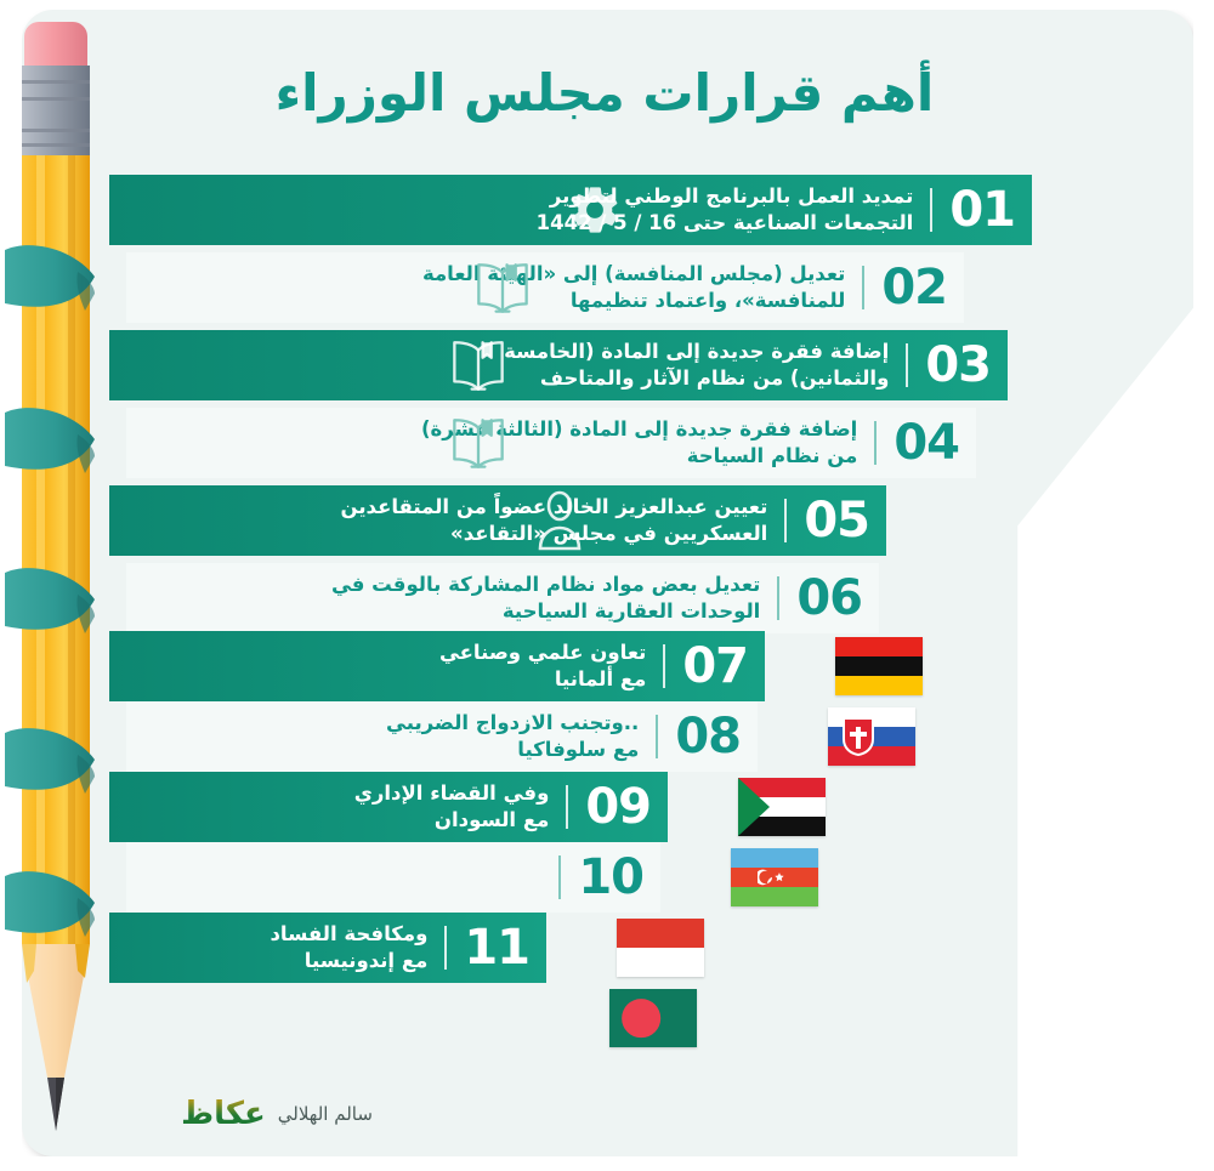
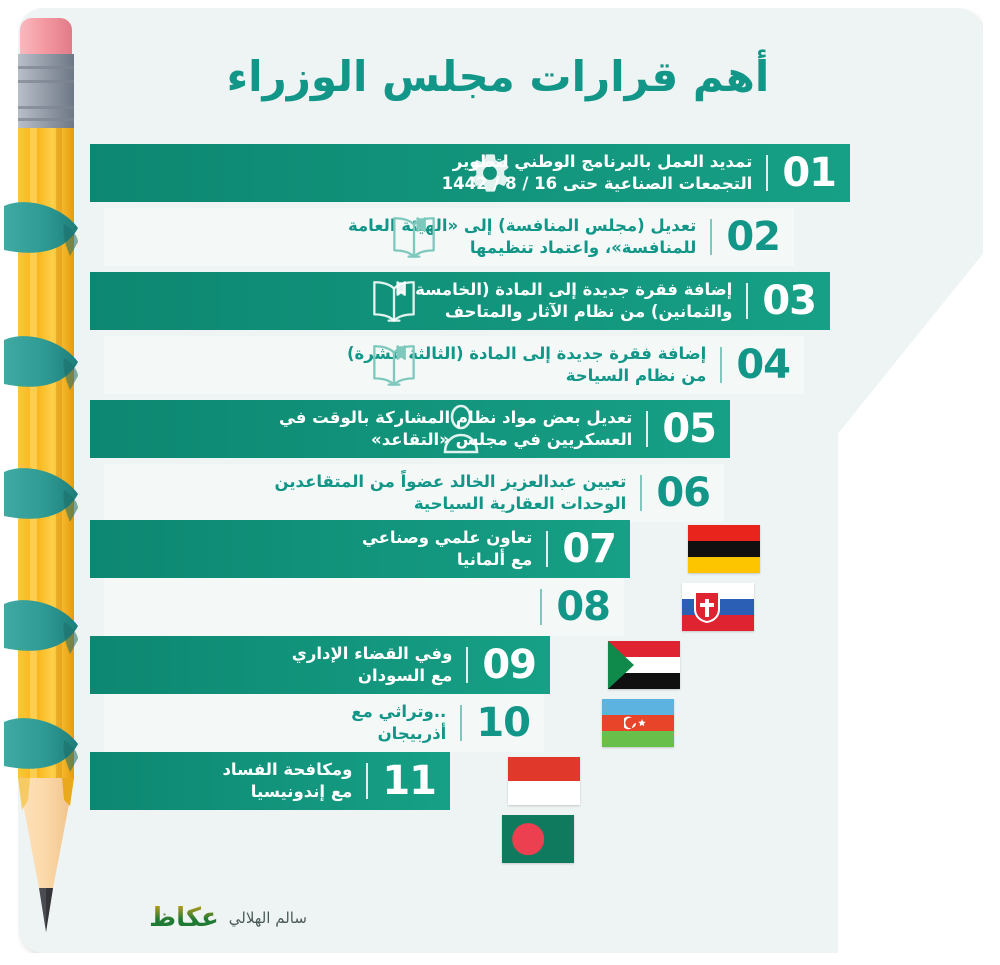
  أهم قرارات مجلس الوزراء
  01
  تمديد العمل بالبرنامج الوطني لتطوير
- التجمعات الصناعية حتى 16 / 5 / 1442
+ التجمعات الصناعية حتى 16 / 8 / 1442
  02
  تعديل (مجلس المنافسة) إلى «الهة العامة
  للمنافسة»، واعتماد تنظيمها
  03
  إضافة فقرة جديدة إلى المادة (الخامسة
  والثمانين) من نظام الآثار والمتاحف
  04
  إضافة فقرة جديدة إلى المادة (الثالثشرة)
  من نظام السياحة
  05
- تعيين عبدالعزيز الخالد عضواً من المتقاعدين
+ تعديل بعض مواد نظام المشاركة بالوقت في
  العسكريين في مجلس «التقاعد»
  06
- تعديل بعض مواد نظام المشاركة بالوقت في
+ تعيين عبدالعزيز الخالد عضواً من المتقاعدين
  الوحدات العقارية السياحية
  07
  تعاون علمي وصناعي
  مع ألمانيا
  08
- ..وتجنب الازدواج الضريبي
- مع سلوفاكيا
  09
  وفي القضاء الإداري
  مع السودان
  10
+ ..وتراثي مع
+ أذربيجان
  11
  ومكافحة الفساد
  مع إندونيسيا
  سالم الهلالي
  عكاظ
